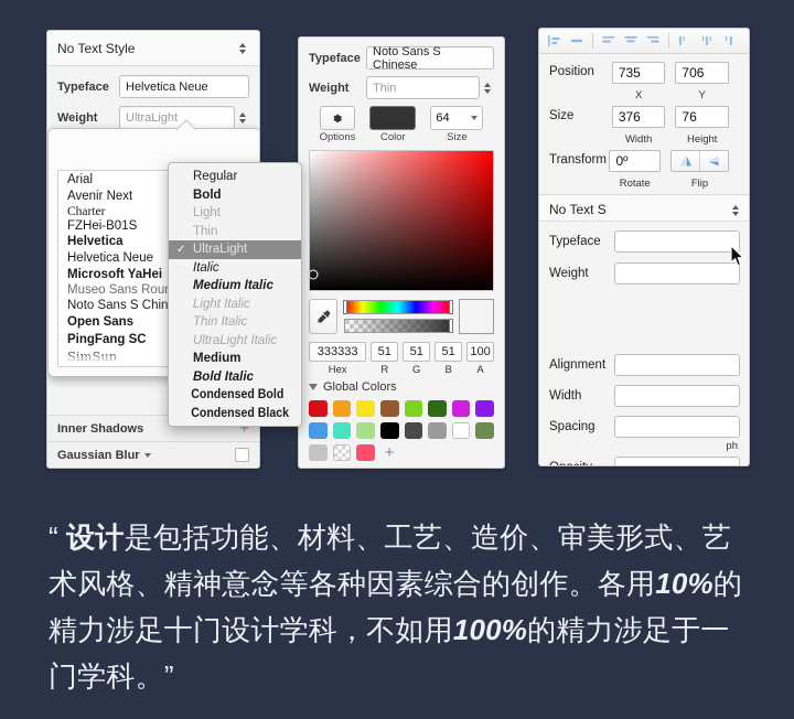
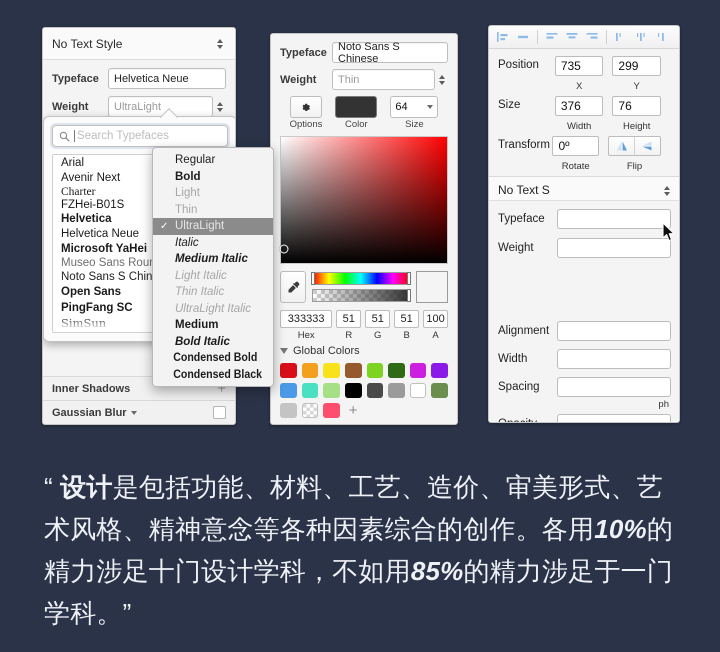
  No Text Style
  Typeface
  Helvetica Neue
  Weight
  UltraLight
+ Search Typefaces
  Arial
  Avenir Next
  Charter
  FZHei-B01S
  Helvetica
  Helvetica Neue
  Microsoft YaHei
  Museo Sans Rou
  Noto Sans S Chin
  Open Sans
  PingFang SC
  Inner Shadows
  +
  Gaussian Blur
  Typeface
  Noto Sans S Chinese
  Weight
  Thin
  Options
  Color
  64
  Size
  333333
  Hex
  51
  R
  51
  G
  51
  B
  100
  A
  Global Colors
  +
  Position
  735
  X
- 706
+ 299
  Y
  Size
  376
  Width
  76
  Height
  Transform
  0º
  Rotate
  Flip
  No Text S
  Typeface
  Weight
  Alignment
  Width
  Spacing
  ph
  Regular
  Bold
  Light
  Thin
  ✓
  UltraLight
  Italic
  Medium Italic
  Light Italic
  Thin Italic
  UltraLight Italic
  Medium
  Bold Italic
  Condensed Bold
  Condensed Black
- “ 设计是包括功能、材料、工艺、造价、审美形式、艺术风格、精神意念等各种因素综合的创作。各用10%的精力涉足十门设计学科，不如用100%的精力涉足于一门学科。”
+ “ 设计是包括功能、材料、工艺、造价、审美形式、艺术风格、精神意念等各种因素综合的创作。各用10%的精力涉足十门设计学科，不如用85%的精力涉足于一门学科。”
